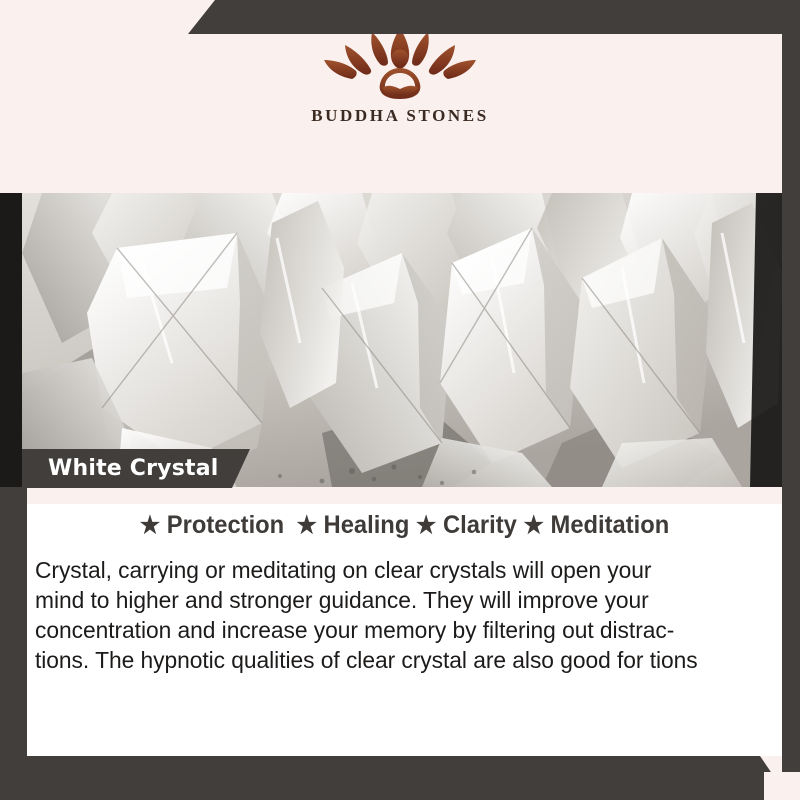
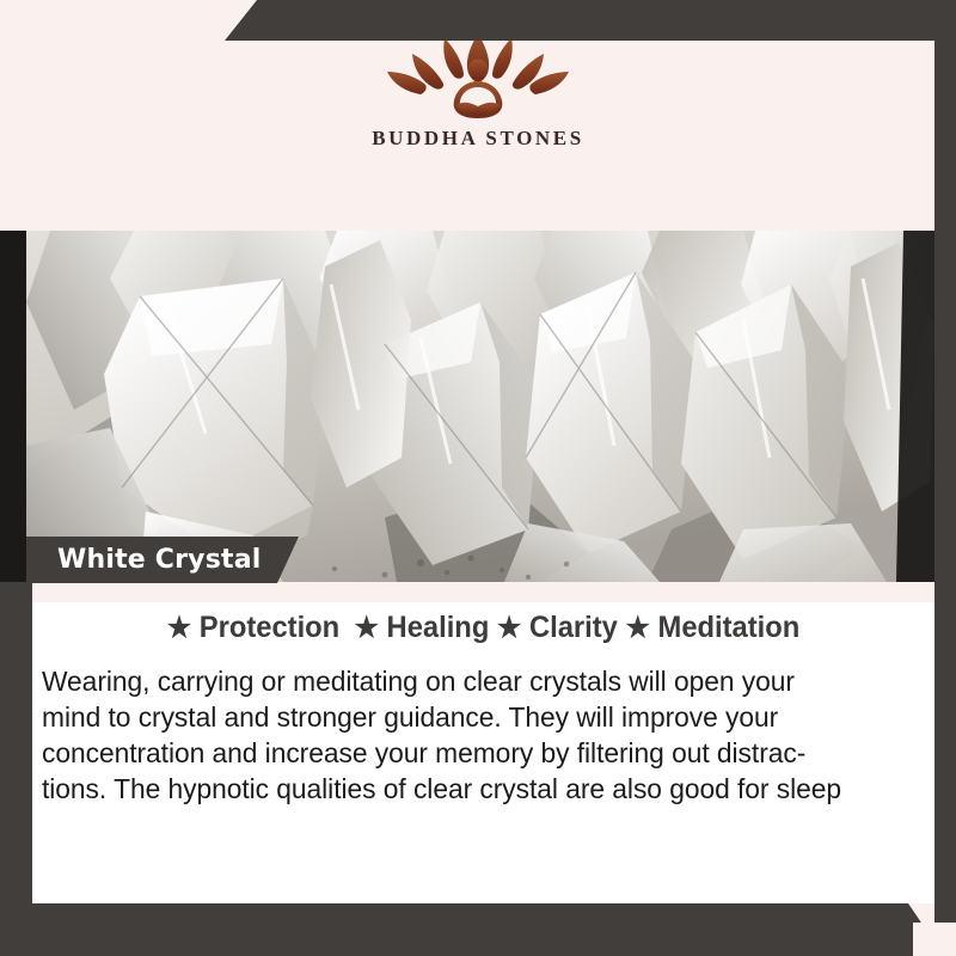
  BUDDHA STONES
  White Crystal
  ★ Protection ★ Healing ★ Clarity ★ Meditation
- Crystal, carrying or meditating on clear crystals will open your
+ Wearing, carrying or meditating on clear crystals will open your
- mind to higher and stronger guidance. They will improve your
+ mind to crystal and stronger guidance. They will improve your
  concentration and increase your memory by filtering out distrac-
- tions. The hypnotic qualities of clear crystal are also good for tions
+ tions. The hypnotic qualities of clear crystal are also good for sleep
